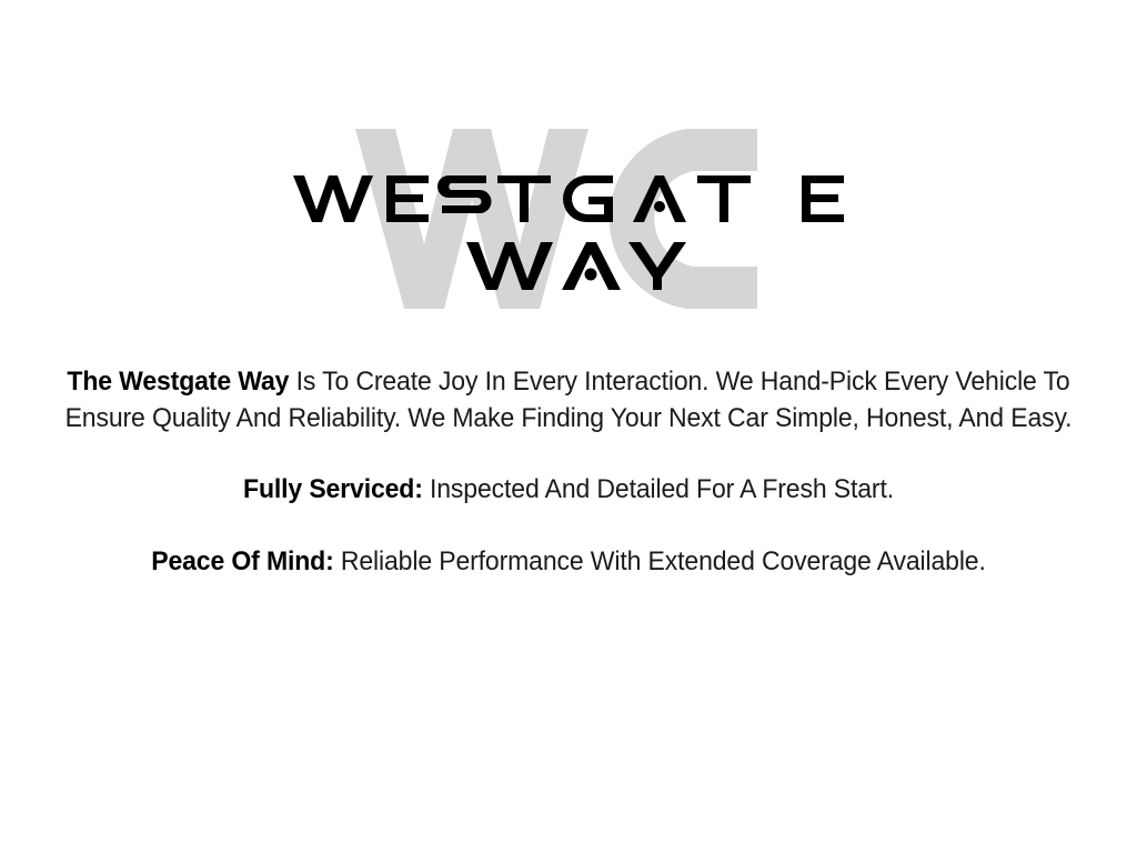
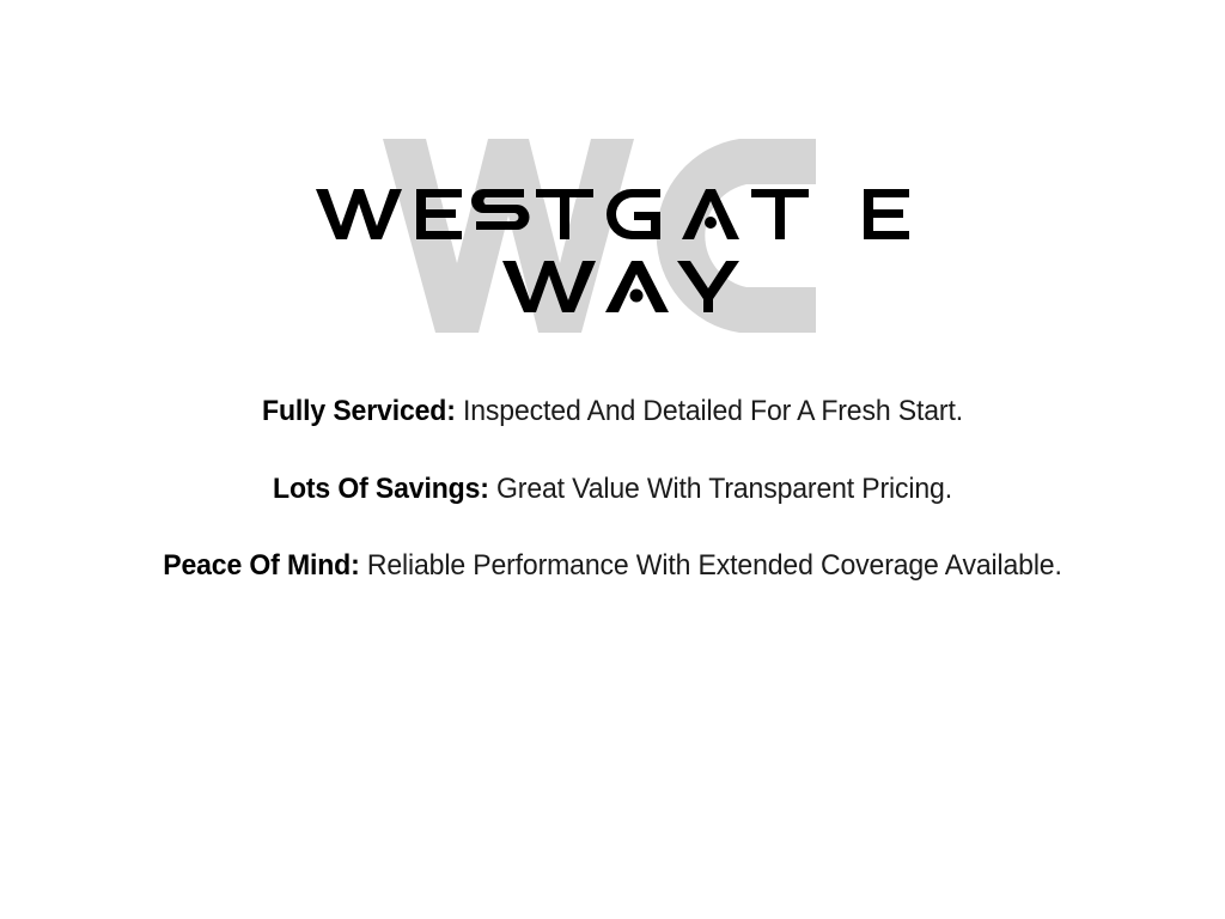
- The Westgate Way Is To Create Joy In Every Interaction. We Hand-Pick Every Vehicle To Ensure Quality And Reliability. We Make Finding Your Next Car Simple, Honest, And Easy.
  Fully Serviced: Inspected And Detailed For A Fresh Start.
+ Lots Of Savings: Great Value With Transparent Pricing.
  Peace Of Mind: Reliable Performance With Extended Coverage Available.
